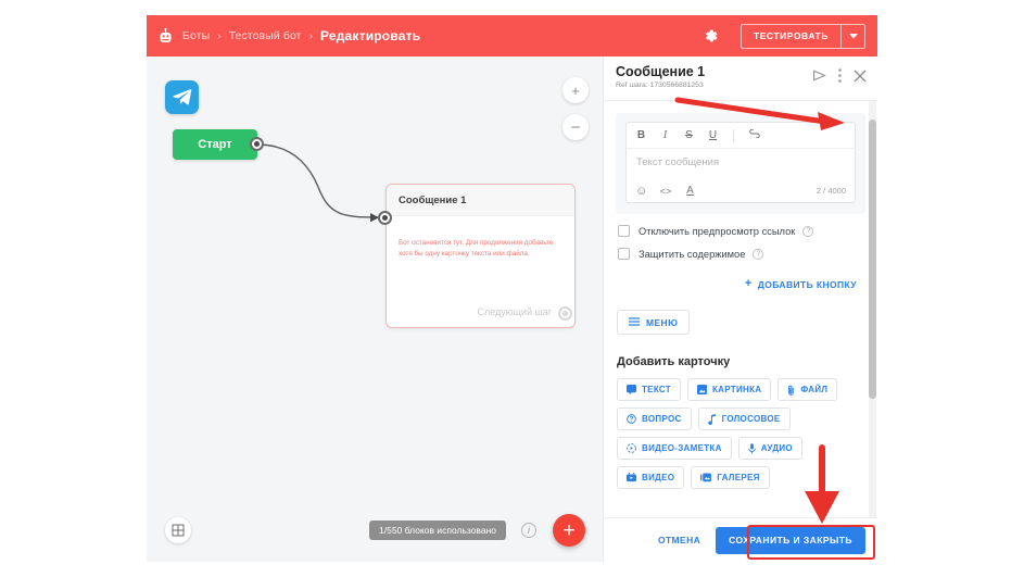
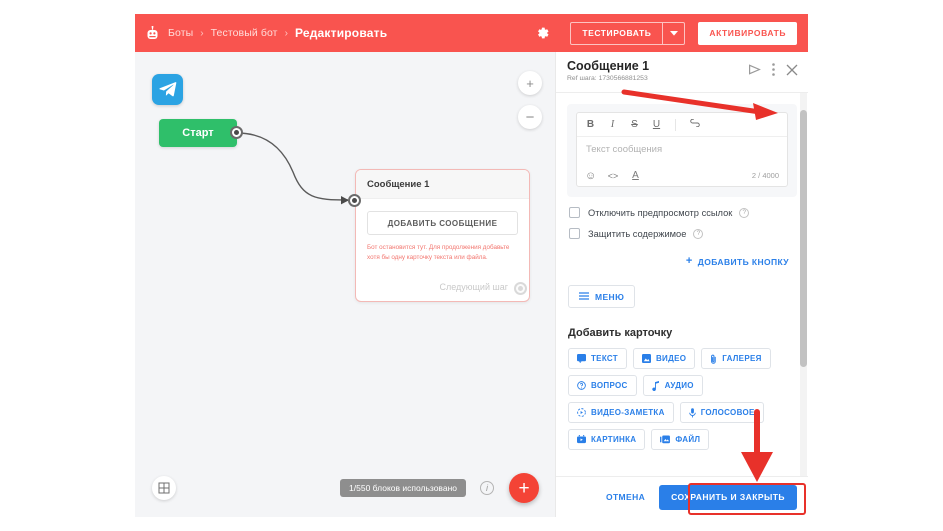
  Боты
  ›
  Тестовый бот
  ›
  Редактировать
  ТЕСТИРОВАТЬ
+ АКТИВИРОВАТЬ
  Старт
  Сообщение 1
+ ДОБАВИТЬ СООБЩЕНИЕ
  Следующий шаг
  +
  −
  1/550 блоков использовано
  i
  +
  Сообщение 1
  B
  I
  S
  U
  Текст сообщения
  ☺
  <>
  A
  2 / 4000
  Отключить предпросмотр ссылок
  Защитить содержимое
  +
  ДОБАВИТЬ КНОПКУ
  МЕНЮ
  Добавить карточку
  ТЕКСТ
- КАРТИНКА
+ ВИДЕО
- ФАЙЛ
+ ГАЛЕРЕЯ
  ВОПРОС
- ГОЛОСОВОЕ
+ АУДИО
  ВИДЕО-ЗАМЕТКА
- АУДИО
+ ГОЛОСОВОЕ
- ВИДЕО
+ КАРТИНКА
- ГАЛЕРЕЯ
+ ФАЙЛ
  ОТМЕНА
  СОХРАНИТЬ И ЗАКРЫТЬ
